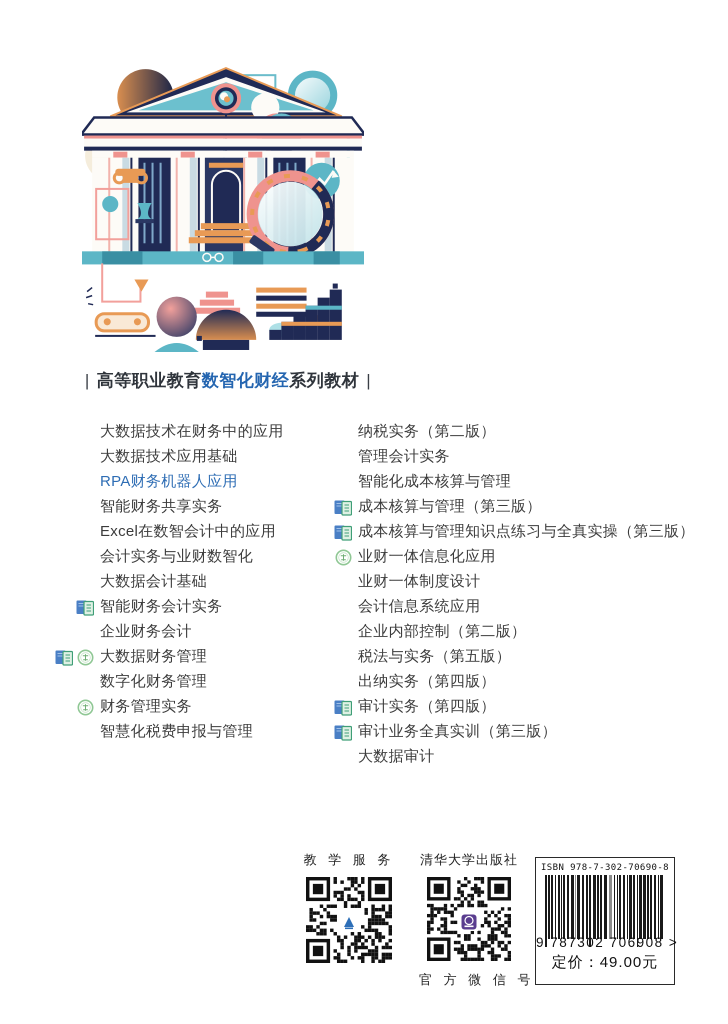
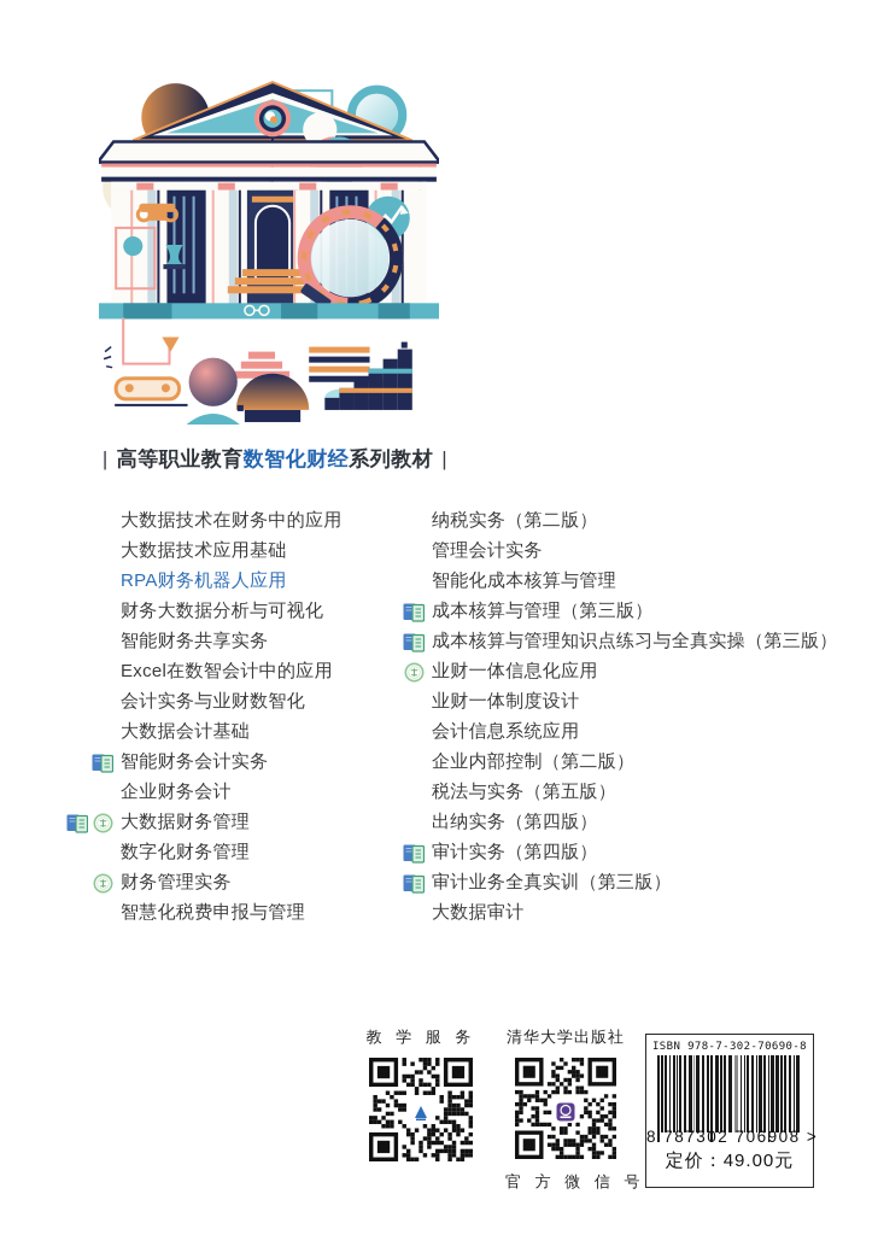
  | 高等职业教育数智化财经系列教材 |
  大数据技术在财务中的应用
  大数据技术应用基础
  RPA财务机器人应用
+ 财务大数据分析与可视化
  智能财务共享实务
  Excel在数智会计中的应用
  会计实务与业财数智化
  大数据会计基础
  智能财务会计实务
  企业财务会计
  大数据财务管理
  数字化财务管理
  财务管理实务
  智慧化税费申报与管理
  纳税实务（第二版）
  管理会计实务
  智能化成本核算与管理
  成本核算与管理（第三版）
  成本核算与管理知识点练习与全真实操（第三版）
  业财一体信息化应用
  业财一体制度设计
  会计信息系统应用
  企业内部控制（第二版）
  税法与实务（第五版）
  出纳实务（第四版）
  审计实务（第四版）
  审计业务全真实训（第三版）
  大数据审计
  教 学 服 务
  清华大学出版社
  官 方 微 信 号
  ISBN 978-7-302-70690-8
- 9 787302 706908 >
+ 8 787302 706908 >
  定价：49.00元
